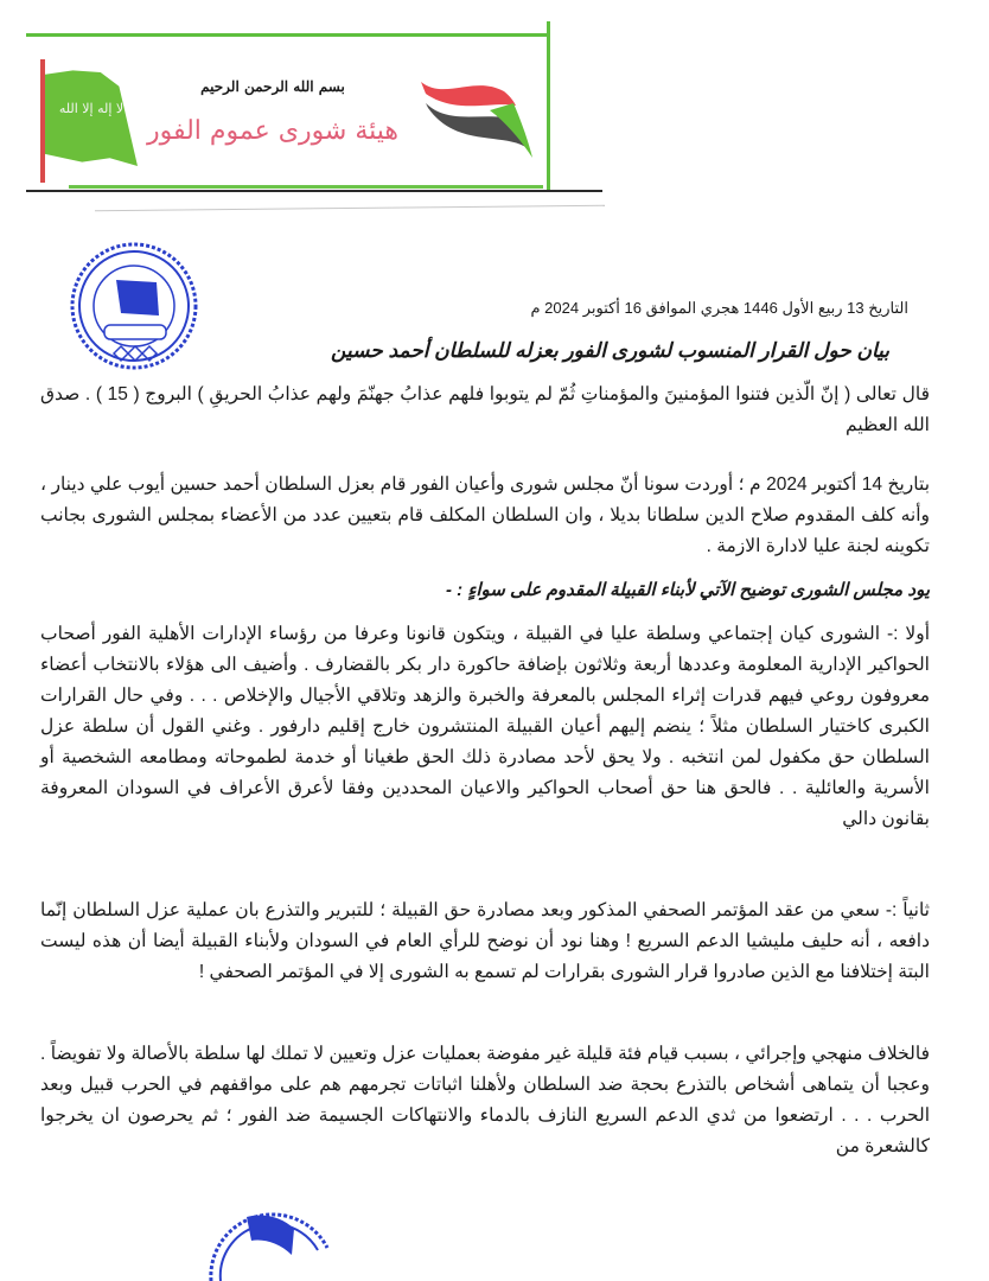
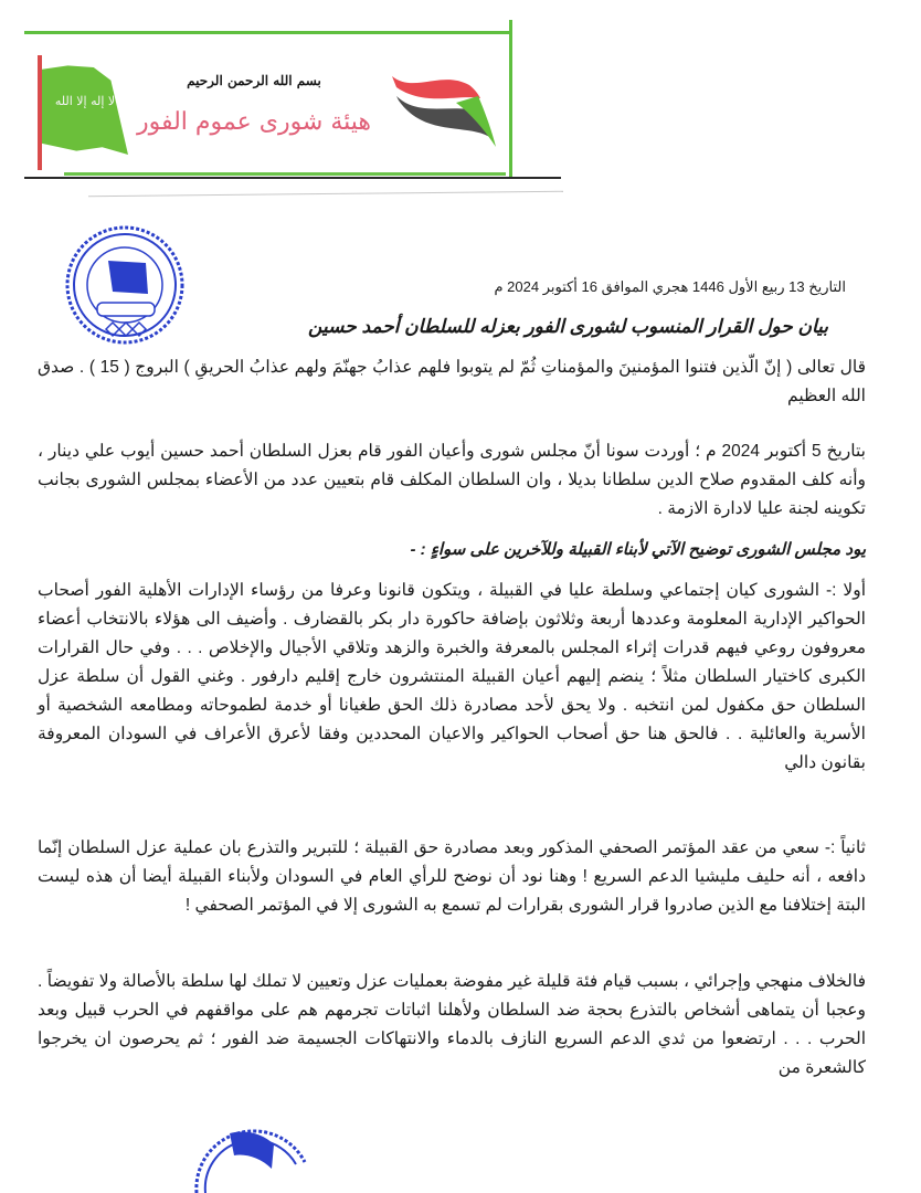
  لا إله إلا الله
  بسم الله الرحمن الرحيم
  هيئة شورى عموم الفور
  التاريخ 13 ربيع الأول 1446 هجري الموافق 16 أكتوبر 2024 م
  بيان حول القرار المنسوب لشورى الفور بعزله للسلطان أحمد حسين
  قال تعالى ( إنّ الّذين فتنوا المؤمنينَ والمؤمناتِ ثُمّ لم يتوبوا فلهم عذابُ جهنّمَ ولهم عذابُ الحريقِ ) البروج ( 15 ) . صدق الله العظيم
- بتاريخ 14 أكتوبر 2024 م ؛ أوردت سونا أنّ مجلس شورى وأعيان الفور قام بعزل السلطان أحمد حسين أيوب علي دينار ، وأنه كلف المقدوم صلاح الدين سلطانا بديلا ، وان السلطان المكلف قام بتعيين عدد من الأعضاء بمجلس الشورى بجانب تكوينه لجنة عليا لادارة الازمة .
+ بتاريخ 5 أكتوبر 2024 م ؛ أوردت سونا أنّ مجلس شورى وأعيان الفور قام بعزل السلطان أحمد حسين أيوب علي دينار ، وأنه كلف المقدوم صلاح الدين سلطانا بديلا ، وان السلطان المكلف قام بتعيين عدد من الأعضاء بمجلس الشورى بجانب تكوينه لجنة عليا لادارة الازمة .
- يود مجلس الشورى توضيح الآتي لأبناء القبيلة المقدوم على سواءٍ : -
+ يود مجلس الشورى توضيح الآتي لأبناء القبيلة وللآخرين على سواءٍ : -
  أولا :- الشورى كيان إجتماعي وسلطة عليا في القبيلة ، ويتكون قانونا وعرفا من رؤساء الإدارات الأهلية الفور أصحاب الحواكير الإدارية المعلومة وعددها أربعة وثلاثون بإضافة حاكورة دار بكر بالقضارف . وأضيف الى هؤلاء بالانتخاب أعضاء معروفون روعي فيهم قدرات إثراء المجلس بالمعرفة والخبرة والزهد وتلاقي الأجيال والإخلاص . . . وفي حال القرارات الكبرى كاختيار السلطان مثلاً ؛ ينضم إليهم أعيان القبيلة المنتشرون خارج إقليم دارفور . وغني القول أن سلطة عزل السلطان حق مكفول لمن انتخبه . ولا يحق لأحد مصادرة ذلك الحق طغيانا أو خدمة لطموحاته ومطامعه الشخصية أو الأسرية والعائلية . . فالحق هنا حق أصحاب الحواكير والاعيان المحددين وفقا لأعرق الأعراف في السودان المعروفة بقانون دالي
  ثانياً :- سعي من عقد المؤتمر الصحفي المذكور وبعد مصادرة حق القبيلة ؛ للتبرير والتذرع بان عملية عزل السلطان إنّما دافعه ، أنه حليف مليشيا الدعم السريع ! وهنا نود أن نوضح للرأي العام في السودان ولأبناء القبيلة أيضا أن هذه ليست البتة إختلافنا مع الذين صادروا قرار الشورى بقرارات لم تسمع به الشورى إلا في المؤتمر الصحفي !
  فالخلاف منهجي وإجرائي ، بسبب قيام فئة قليلة غير مفوضة بعمليات عزل وتعيين لا تملك لها سلطة بالأصالة ولا تفويضاً . وعجبا أن يتماهى أشخاص بالتذرع بحجة ضد السلطان ولأهلنا اثباتات تجرمهم هم على مواقفهم في الحرب قبيل وبعد الحرب . . . ارتضعوا من ثدي الدعم السريع النازف بالدماء والانتهاكات الجسيمة ضد الفور ؛ ثم يحرصون ان يخرجوا كالشعرة من
